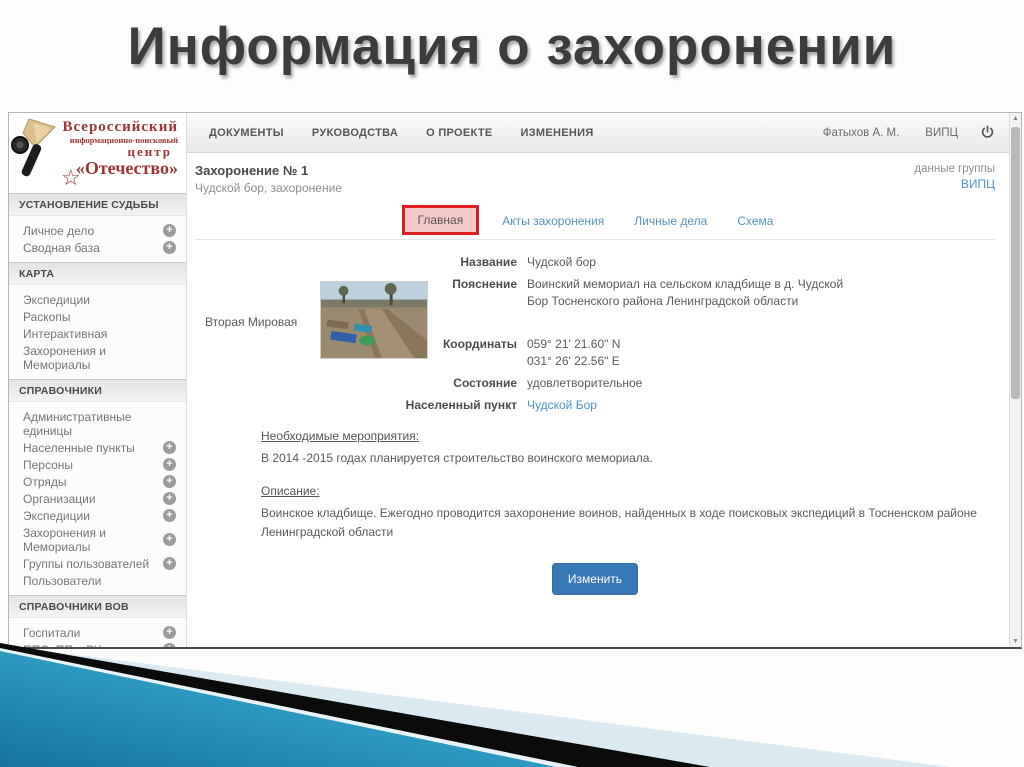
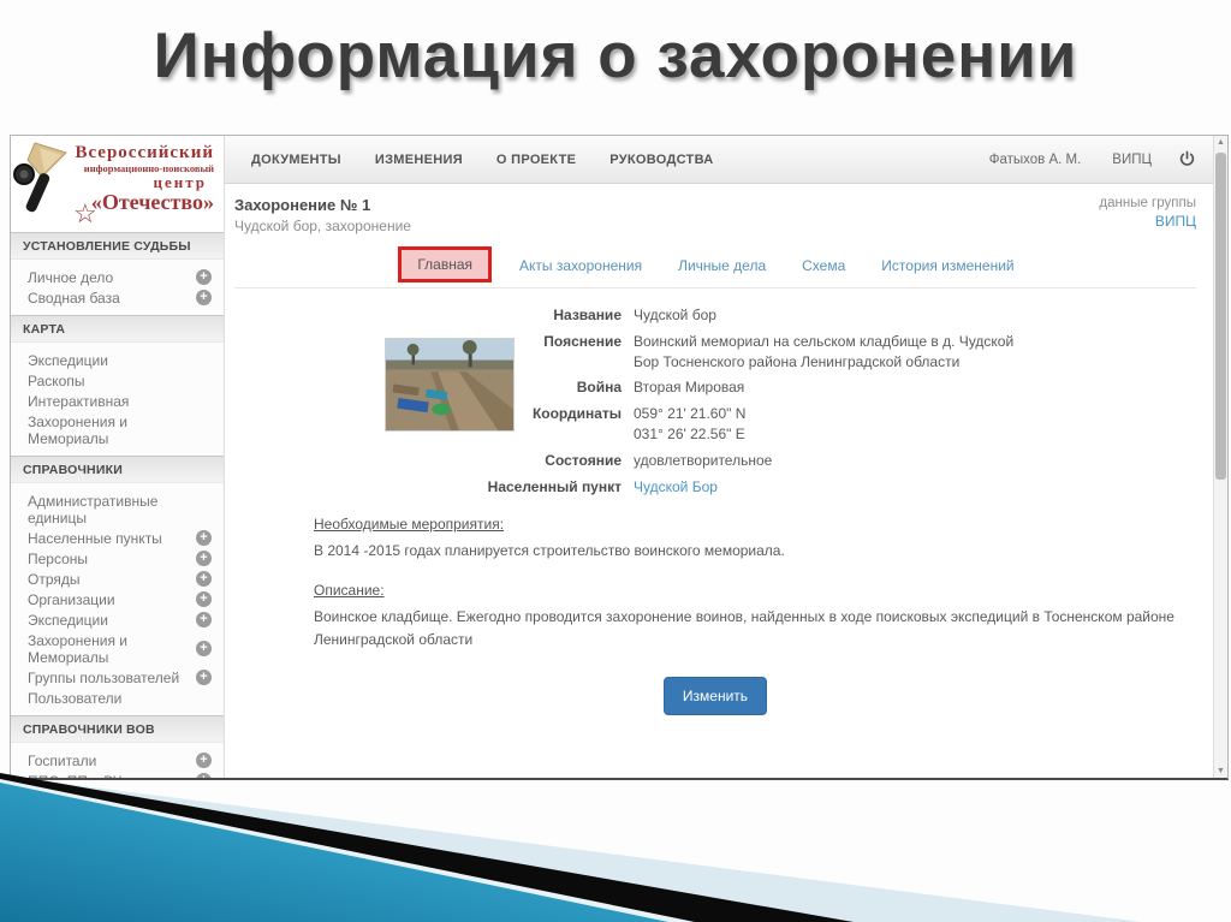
  Информация о захоронении
  Всероссийский
  информационно-поисковый
  центр
  «Отечество»
  ☆
  УСТАНОВЛЕНИЕ СУДЬБЫ
  Личное дело
  +
  Сводная база
  +
  КАРТА
  Экспедиции
  Раскопы
  Интерактивная
  Захоронения и Мемориалы
  СПРАВОЧНИКИ
  Административные единицы
  Населенные пункты
  +
  Персоны
  +
  Отряды
  +
  Организации
  +
  Экспедиции
  +
  Захоронения и Мемориалы
  +
  Группы пользователей
  +
  Пользователи
  СПРАВОЧНИКИ ВОВ
  Госпитали
  +
  ДОКУМЕНТЫ
- РУКОВОДСТВА
+ ИЗМЕНЕНИЯ
  О ПРОЕКТЕ
- ИЗМЕНЕНИЯ
+ РУКОВОДСТВА
  Фатыхов А. М.
  ВИПЦ
  Захоронение № 1
  Чудской бор, захоронение
  данные группы
  ВИПЦ
  Главная
  Акты захоронения
  Личные дела
  Схема
+ История изменений
  Название
  Чудской бор
  Пояснение
  Воинский мемориал на сельском кладбище в д. Чудской Бор Тосненского района Ленинградской области
+ Война
  Вторая Мировая
  Координаты
  059° 21' 21.60" N
  031° 26' 22.56" E
  Состояние
  удовлетворительное
  Населенный пункт
  Чудской Бор
  Необходимые мероприятия:
  В 2014 -2015 годах планируется строительство воинского мемориала.
  Описание:
  Воинское кладбище. Ежегодно проводится захоронение воинов, найденных в ходе поисковых экспедиций в Тосненском районе Ленинградской области
  Изменить
